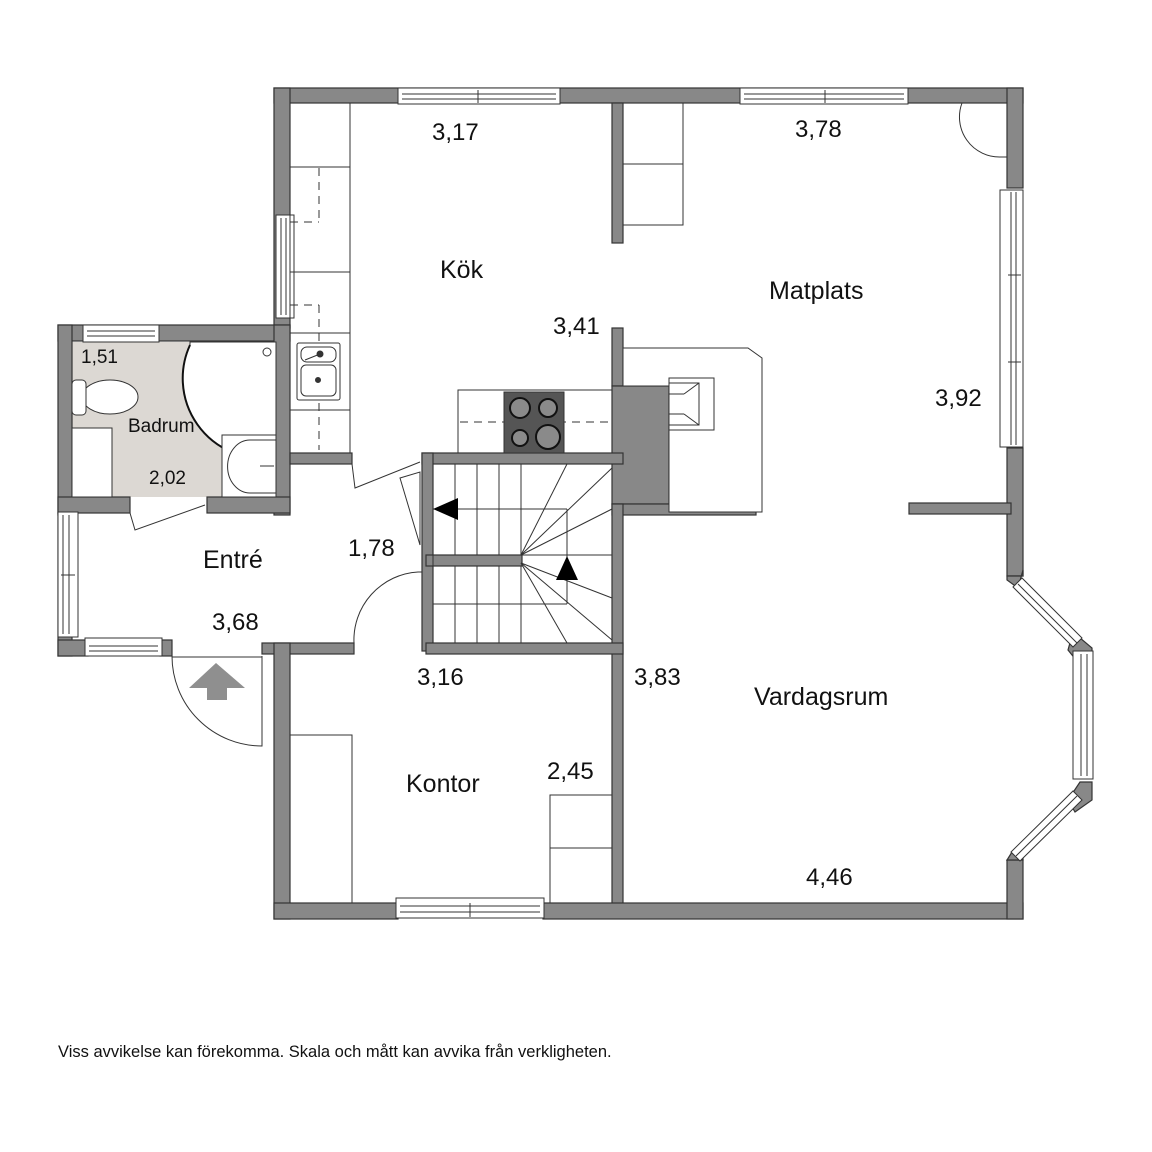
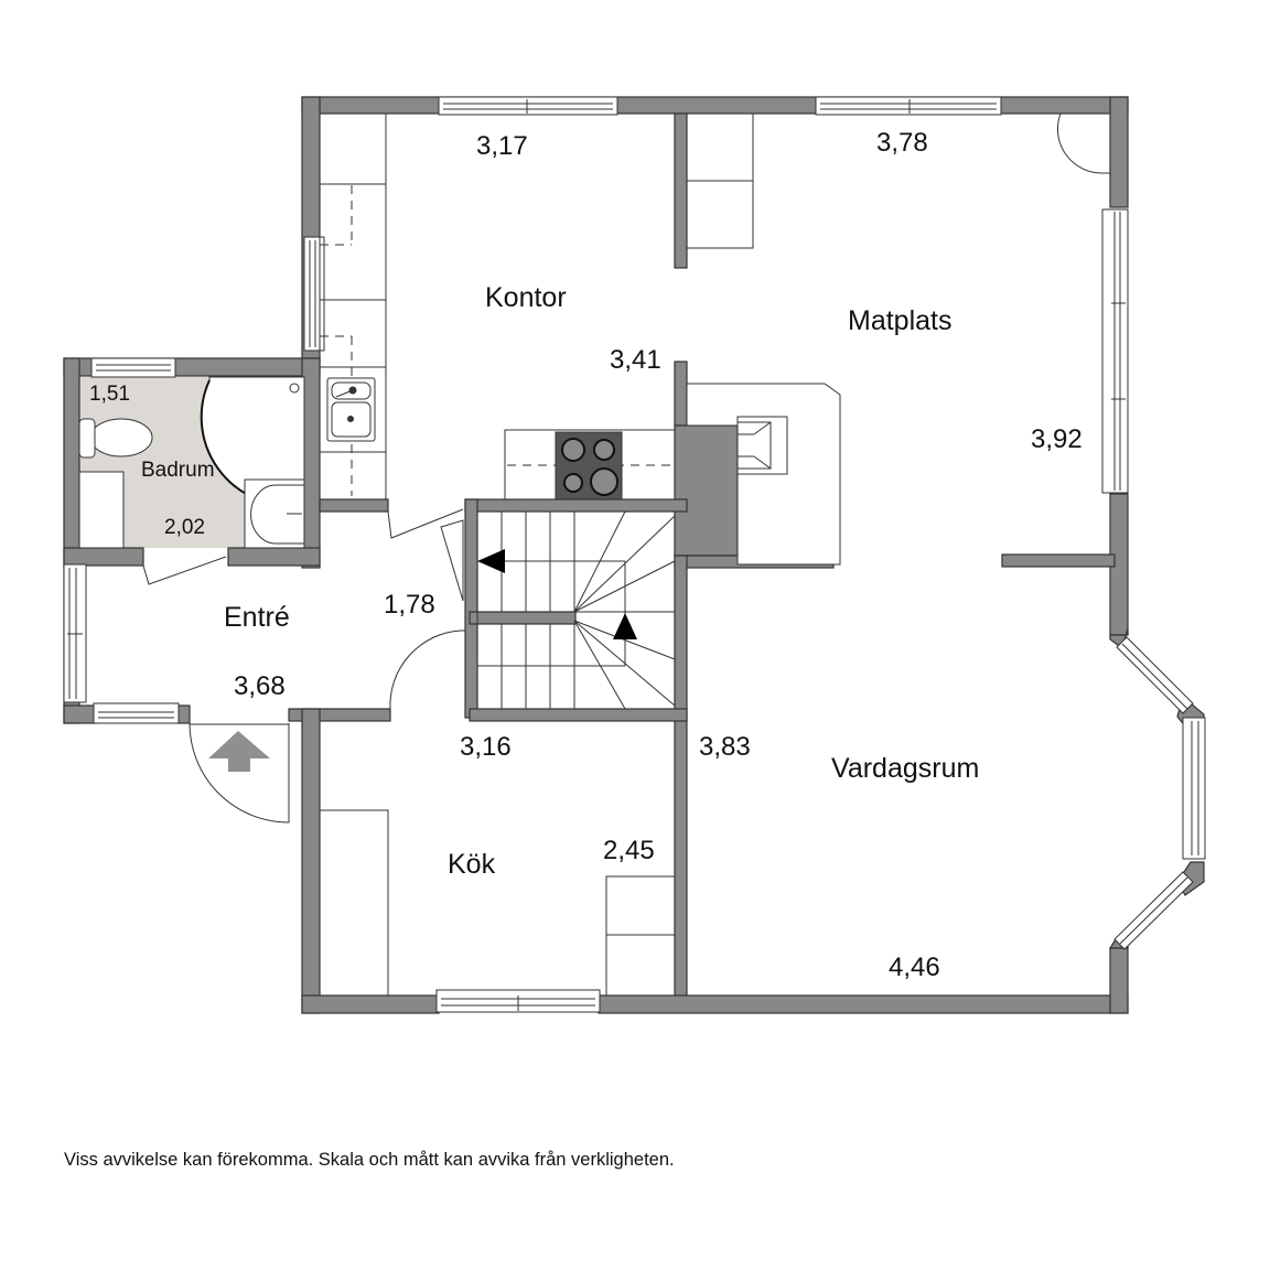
- Kök
+ Kontor
  3,17
  3,41
  Matplats
  3,78
  3,92
  Badrum
  1,51
  2,02
  Entré
  3,68
  1,78
- Kontor
+ Kök
  3,16
  2,45
  Vardagsrum
  3,83
  4,46
  Viss avvikelse kan förekomma. Skala och mått kan avvika från verkligheten.
